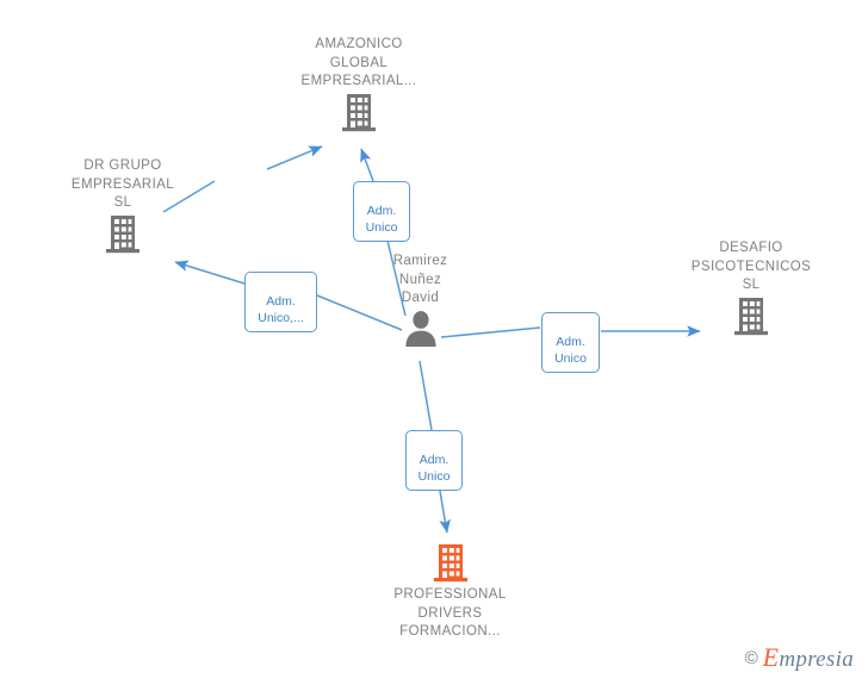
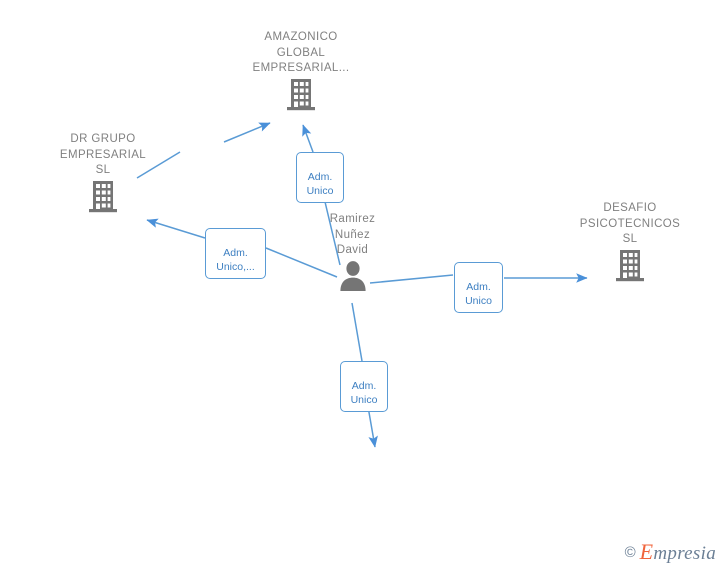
  AMAZONICO
  GLOBAL
  EMPRESARIAL...
  DR GRUPO
  EMPRESARIAL
  SL
  DESAFIO
  PSICOTECNICOS
  SL
- PROFESSIONAL
- DRIVERS
- FORMACION...
  Ramirez
  Nuñez
  David
  Adm.
  Unico
  Adm.
  Unico,...
  Adm.
  Unico
  Adm.
  Unico
  ©
  Empresia
